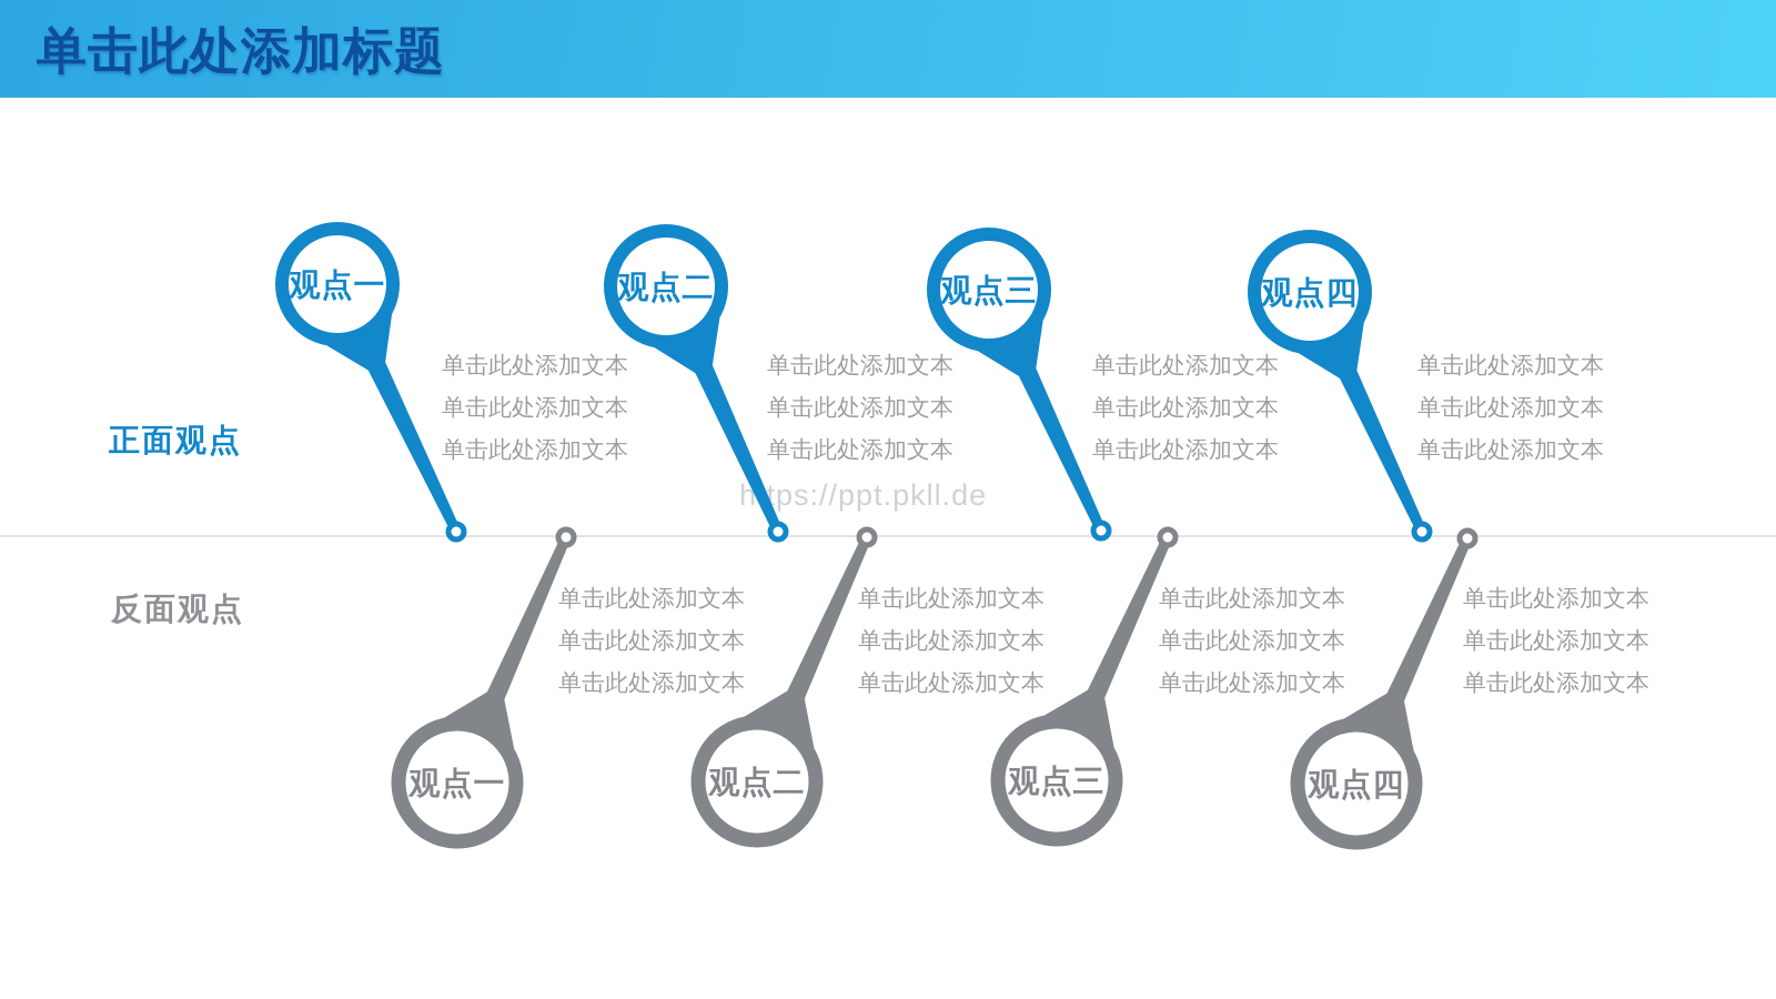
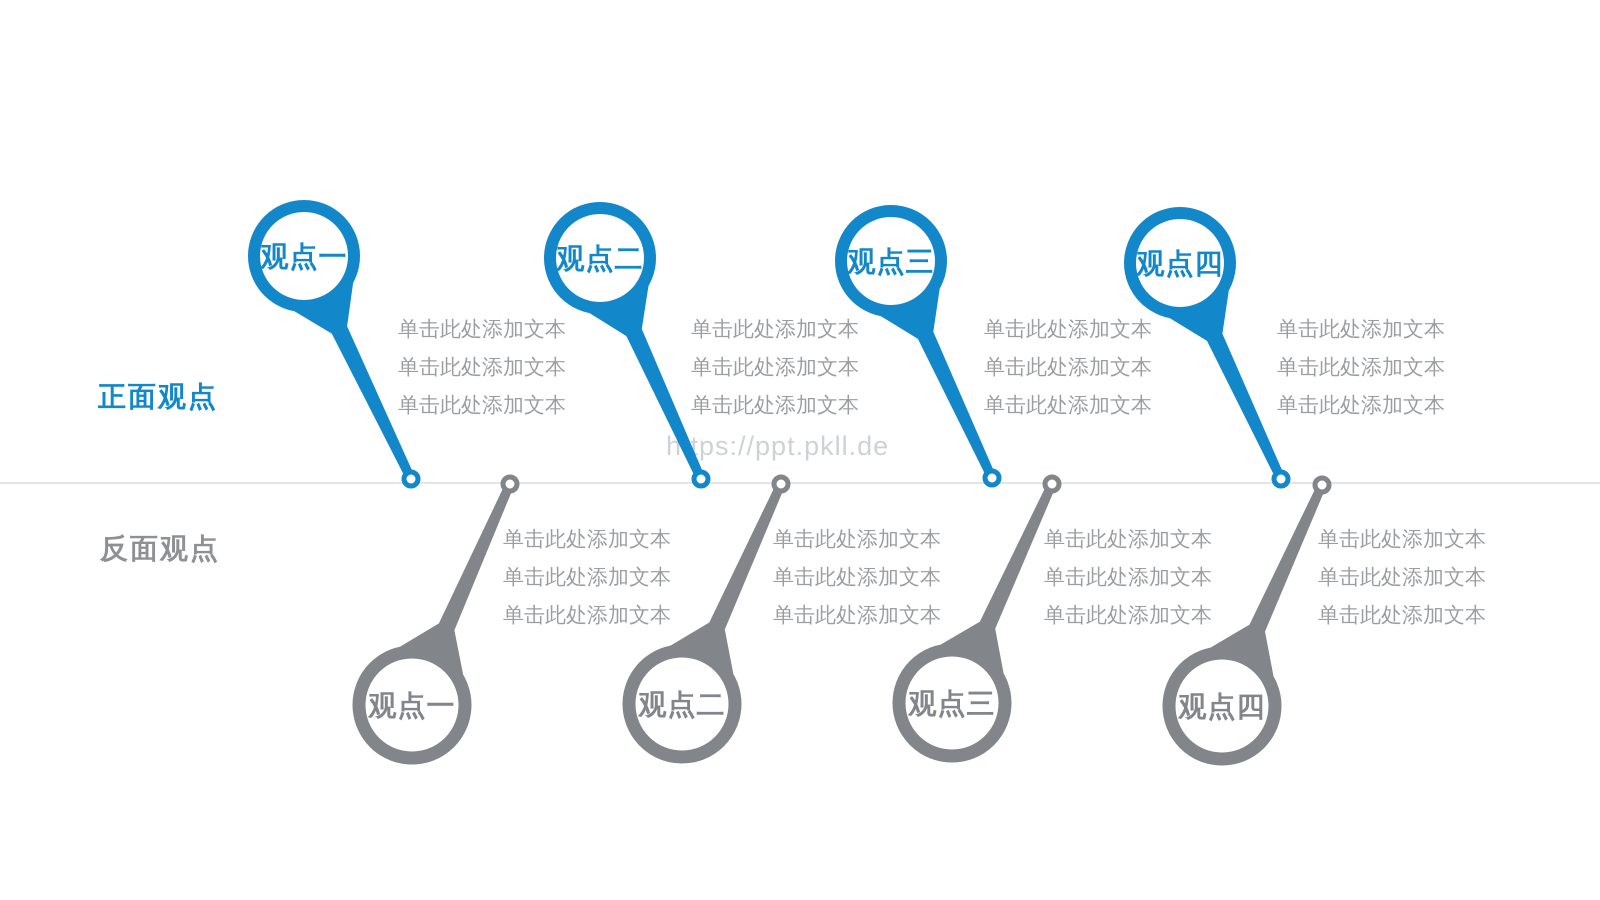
- 单击此处添加标题
  htps://ppt.pkll.de
  观点一
  观点二
  观点三
  观点四
  观点一
  观点二
  观点三
  观点四
  正面观点
  反面观点
  单击此处添加文本
  单击此处添加文本
  单击此处添加文本
  单击此处添加文本
  单击此处添加文本
  单击此处添加文本
  单击此处添加文本
  单击此处添加文本
  单击此处添加文本
  单击此处添加文本
  单击此处添加文本
  单击此处添加文本
  单击此处添加文本
  单击此处添加文本
  单击此处添加文本
  单击此处添加文本
  单击此处添加文本
  单击此处添加文本
  单击此处添加文本
  单击此处添加文本
  单击此处添加文本
  单击此处添加文本
  单击此处添加文本
  单击此处添加文本
